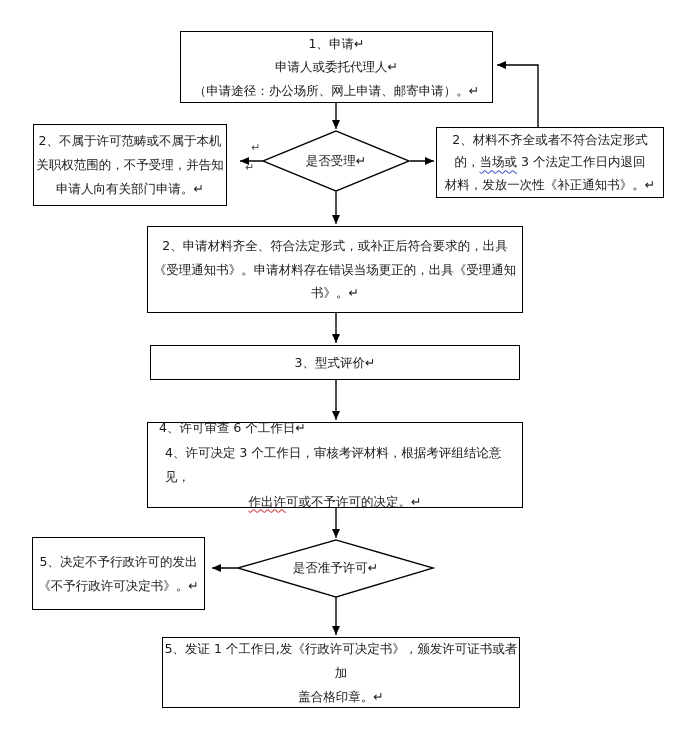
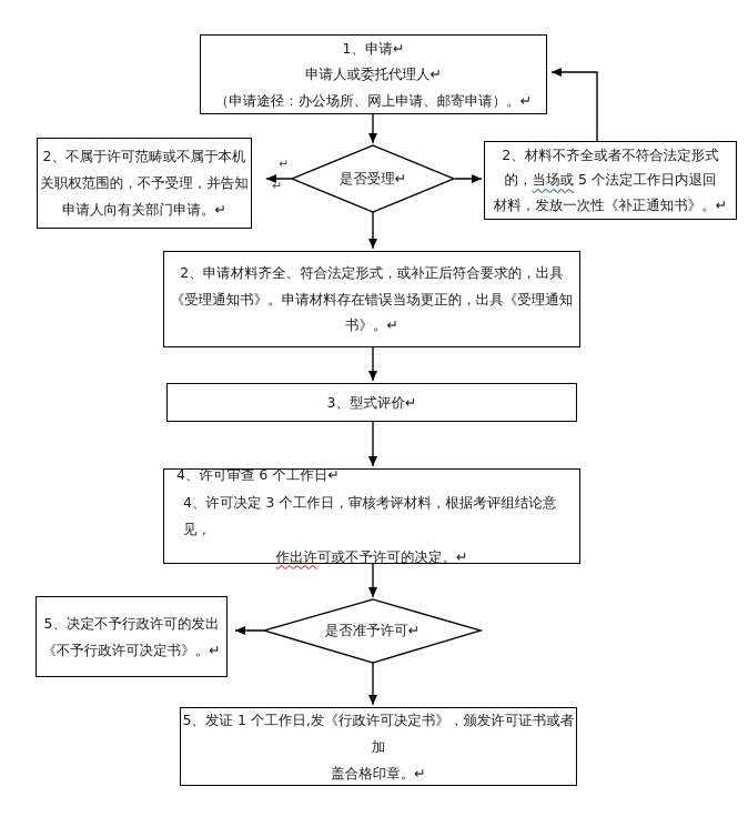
  1、申请↵
  申请人或委托代理人↵
  （申请途径：办公场所、网上申请、邮寄申请）。↵
  是否受理↵
  ↵
  ↵
  2、不属于许可范畴或不属于本机
  关职权范围的，不予受理，并告知
  申请人向有关部门申请。↵
  2、材料不齐全或者不符合法定形式
- 的，当场或 3 个法定工作日内退回
+ 的，当场或 5 个法定工作日内退回
  材料，发放一次性《补正通知书》。↵
  2、申请材料齐全、符合法定形式，或补正后符合要求的，出具
  《受理通知书》。申请材料存在错误当场更正的，出具《受理通知
  书》。↵
  3、型式评价↵
  4、许可审查 6 个工作日↵
  4、许可决定 3 个工作日，审核考评材料，根据考评组结论意见，
  作出许可或不予许可的决定。↵
  是否准予许可↵
  5、决定不予行政许可的发出
  《不予行政许可决定书》。↵
  5、发证 1 个工作日,发《行政许可决定书》，颁发许可证书或者加
  盖合格印章。↵
